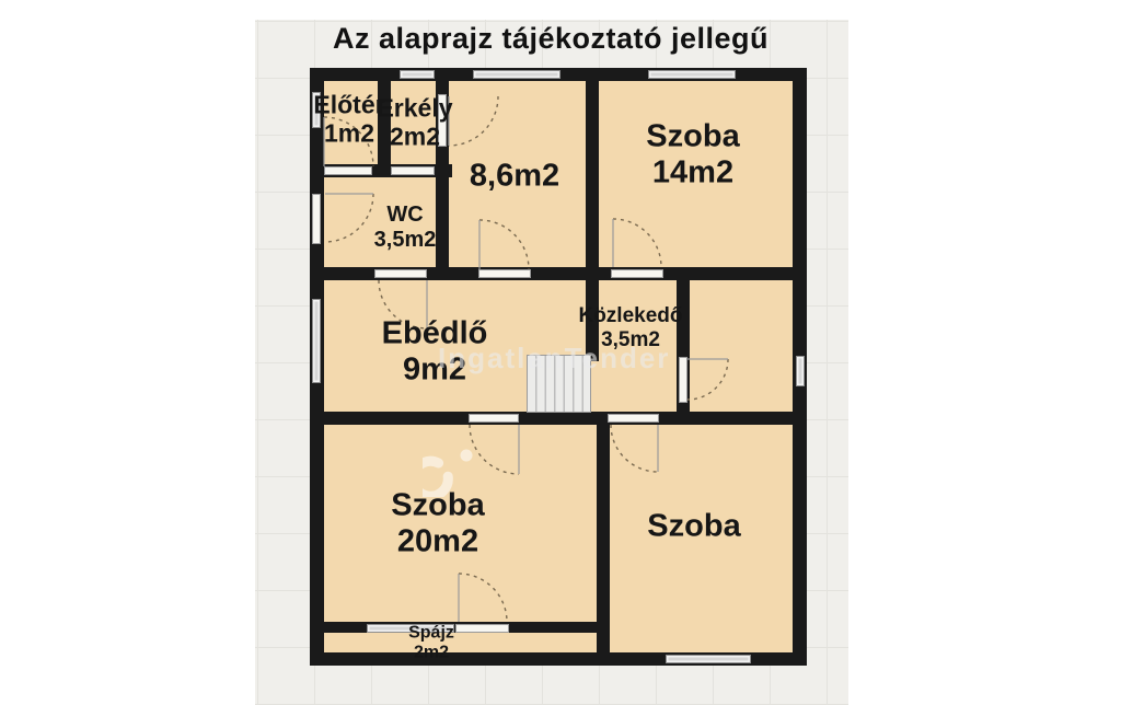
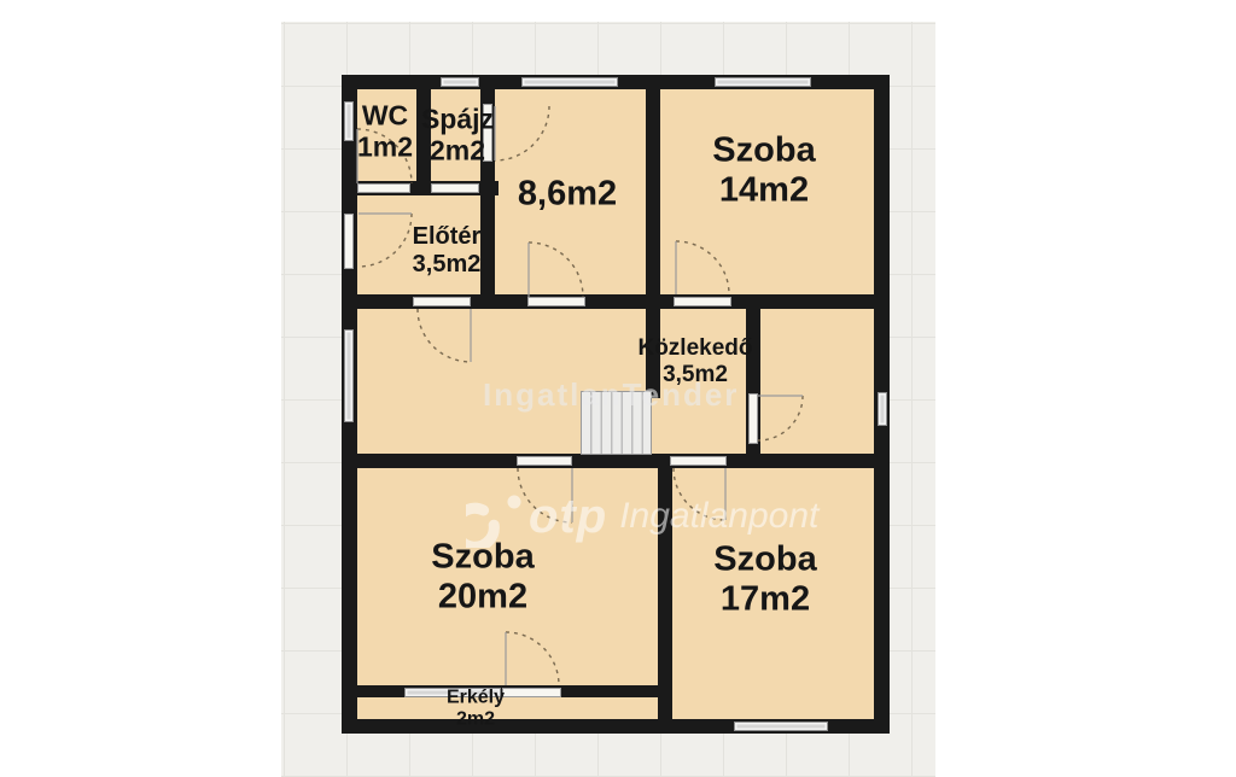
- Az alaprajz tájékoztató jellegű
- Előtér
+ WC
  1m2
- Erkély
+ Spájz
  2m2
  8,6m2
  Szoba
  14m2
- WC
+ Előtér
  3,5m2
- Ebédlő
- 9m2
  Közlekedő
  3,5m2
  Szoba
  20m2
  Szoba
+ 17m2
- Spájz
+ Erkély
  2m2
  IngatlanTender
+ otp
+ Ingatlanpont
